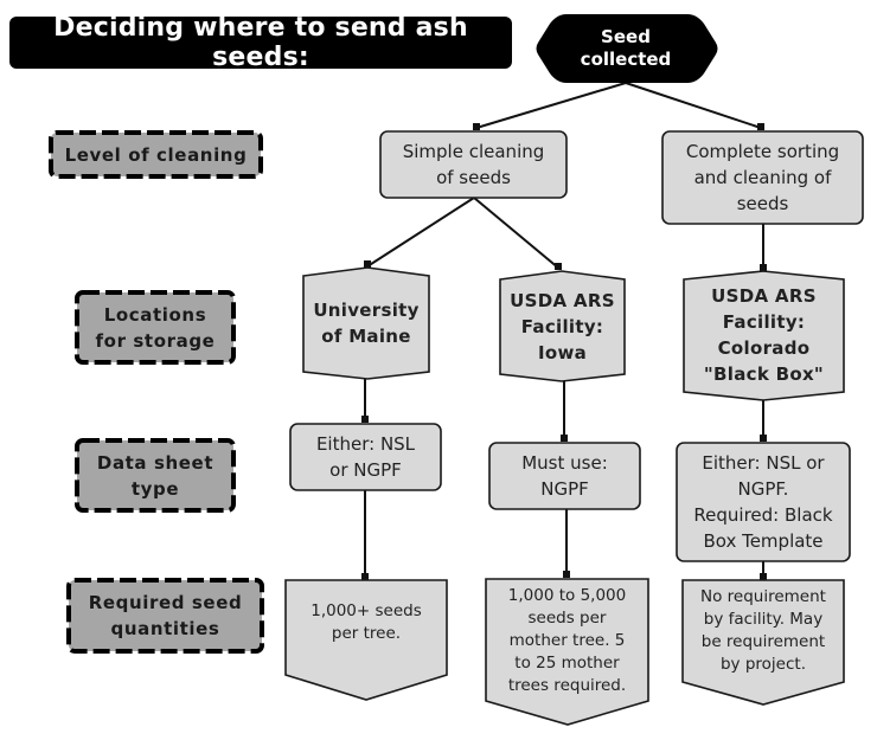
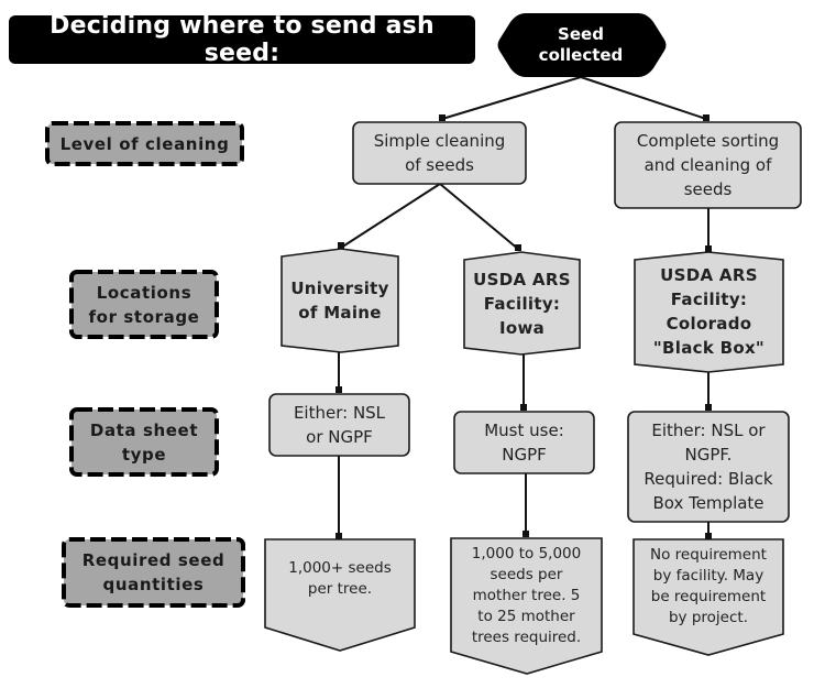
- Deciding where to send ash seeds:
+ Deciding where to send ash seed:
  Seed
  collected
  Level of cleaning
  Locations
  for storage
  Data sheet
  type
  Required seed
  quantities
  Simple cleaning
  of seeds
  Complete sorting
  and cleaning of
  seeds
  University
  of Maine
  USDA ARS
  Facility:
  Iowa
  USDA ARS
  Facility:
  Colorado
  "Black Box"
  Either: NSL
  or NGPF
  Must use:
  NGPF
  Either: NSL or
  NGPF.
  Required: Black
  Box Template
  1,000+ seeds
  per tree.
  1,000 to 5,000
  seeds per
  mother tree. 5
  to 25 mother
  trees required.
  No requirement
  by facility. May
  be requirement
  by project.
